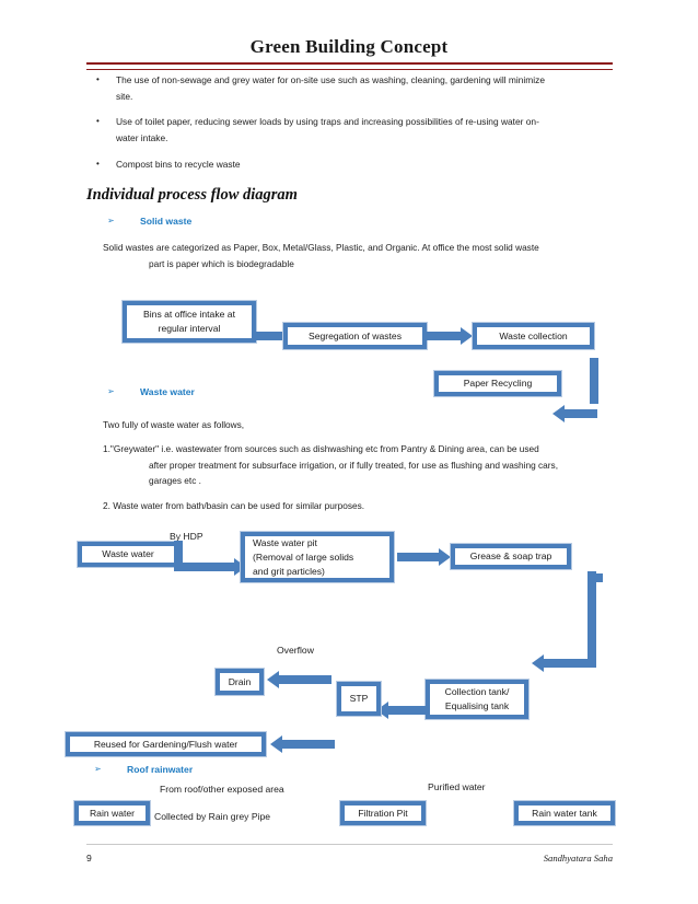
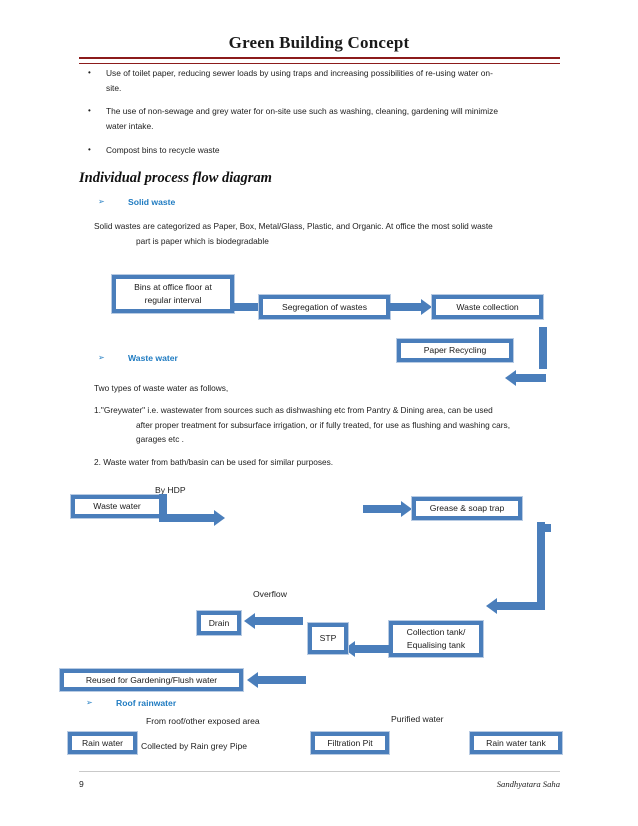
  Green Building Concept
  •
- The use of non-sewage and grey water for on-site use such as washing, cleaning, gardening will minimize
+ Use of toilet paper, reducing sewer loads by using traps and increasing possibilities of re-using water on-
  site.
  •
- Use of toilet paper, reducing sewer loads by using traps and increasing possibilities of re-using water on-
+ The use of non-sewage and grey water for on-site use such as washing, cleaning, gardening will minimize
  water intake.
  •
  Compost bins to recycle waste
  Individual process flow diagram
  ➢
  Solid waste
  Solid wastes are categorized as Paper, Box, Metal/Glass, Plastic, and Organic. At office the most solid waste
  part is paper which is biodegradable
- Bins at office intake at
+ Bins at office floor at
  regular interval
  Segregation of wastes
  Waste collection
  Paper Recycling
  ➢
  Waste water
- Two fully of waste water as follows,
+ Two types of waste water as follows,
  1."Greywater" i.e. wastewater from sources such as dishwashing etc from Pantry & Dining area, can be used
  after proper treatment for subsurface irrigation, or if fully treated, for use as flushing and washing cars,
  garages etc .
  2. Waste water from bath/basin can be used for similar purposes.
  By HDP
  Waste water
- Waste water pit
- (Removal of large solids
- and grit particles)
  Grease & soap trap
  Overflow
  Collection tank/
  Equalising tank
  STP
  Drain
  Reused for Gardening/Flush water
  ➢
  Roof rainwater
  From roof/other exposed area
  Purified water
  Rain water
  Collected by Rain grey Pipe
  Filtration Pit
  Rain water tank
  9
  Sandhyatara Saha
